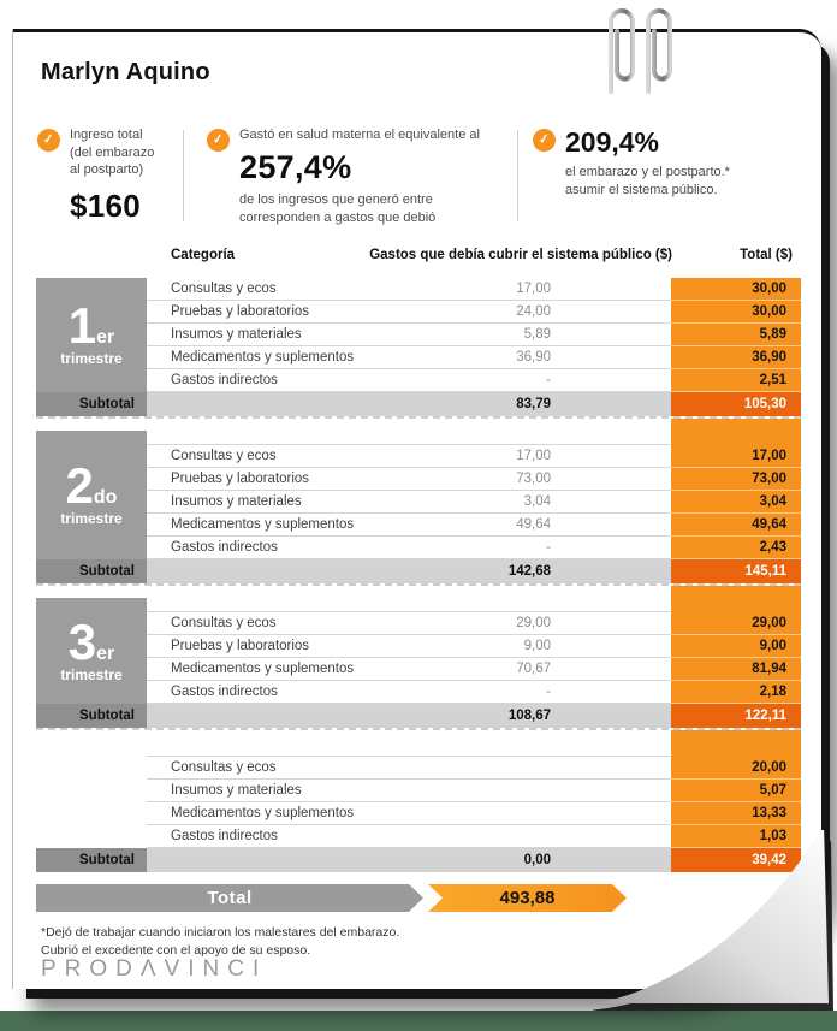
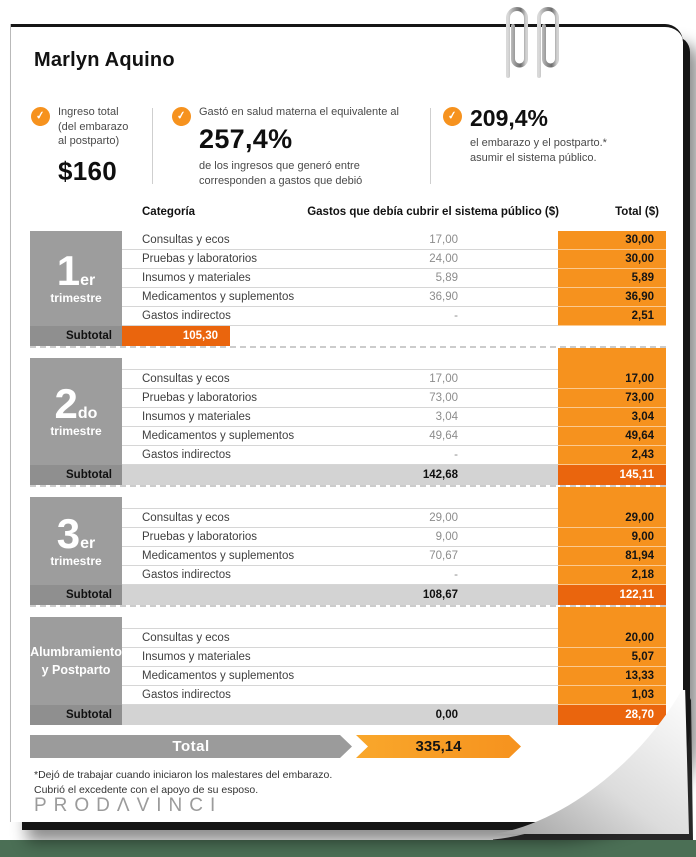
  Marlyn Aquino
  Ingreso total
  (del embarazo
  al postparto)
  $160
  Gastó en salud materna el equivalente al
  257,4%
  de los ingresos que generó entre
  corresponden a gastos que debió
  209,4%
  el embarazo y el postparto.*
  asumir el sistema público.
  Categoría
  Gastos que debía cubrir el sistema público ($)
  Total ($)
  1
  er
  trimestre
  Consultas y ecos
  17,00
  30,00
  Pruebas y laboratorios
  24,00
  30,00
  Insumos y materiales
  5,89
  5,89
  Medicamentos y suplementos
  36,90
  36,90
  Gastos indirectos
  -
  2,51
  Subtotal
- 83,79
  105,30
  2
  do
  trimestre
  Consultas y ecos
  17,00
  17,00
  Pruebas y laboratorios
  73,00
  73,00
  Insumos y materiales
  3,04
  3,04
  Medicamentos y suplementos
  49,64
  49,64
  Gastos indirectos
  -
  2,43
  Subtotal
  142,68
  145,11
  3
  er
  trimestre
  Consultas y ecos
  29,00
  29,00
  Pruebas y laboratorios
  9,00
  9,00
  Medicamentos y suplementos
  70,67
  81,94
  Gastos indirectos
  -
  2,18
  Subtotal
  108,67
  122,11
+ Alumbramiento
+ y Postparto
  Consultas y ecos
  20,00
  Insumos y materiales
  5,07
  Medicamentos y suplementos
  13,33
  Gastos indirectos
  1,03
  Subtotal
  0,00
- 39,42
+ 28,70
  Total
- 493,88
+ 335,14
  *Dejó de trabajar cuando iniciaron los malestares del embarazo.
  Cubrió el excedente con el apoyo de su esposo.
  PRODΛVINCI
